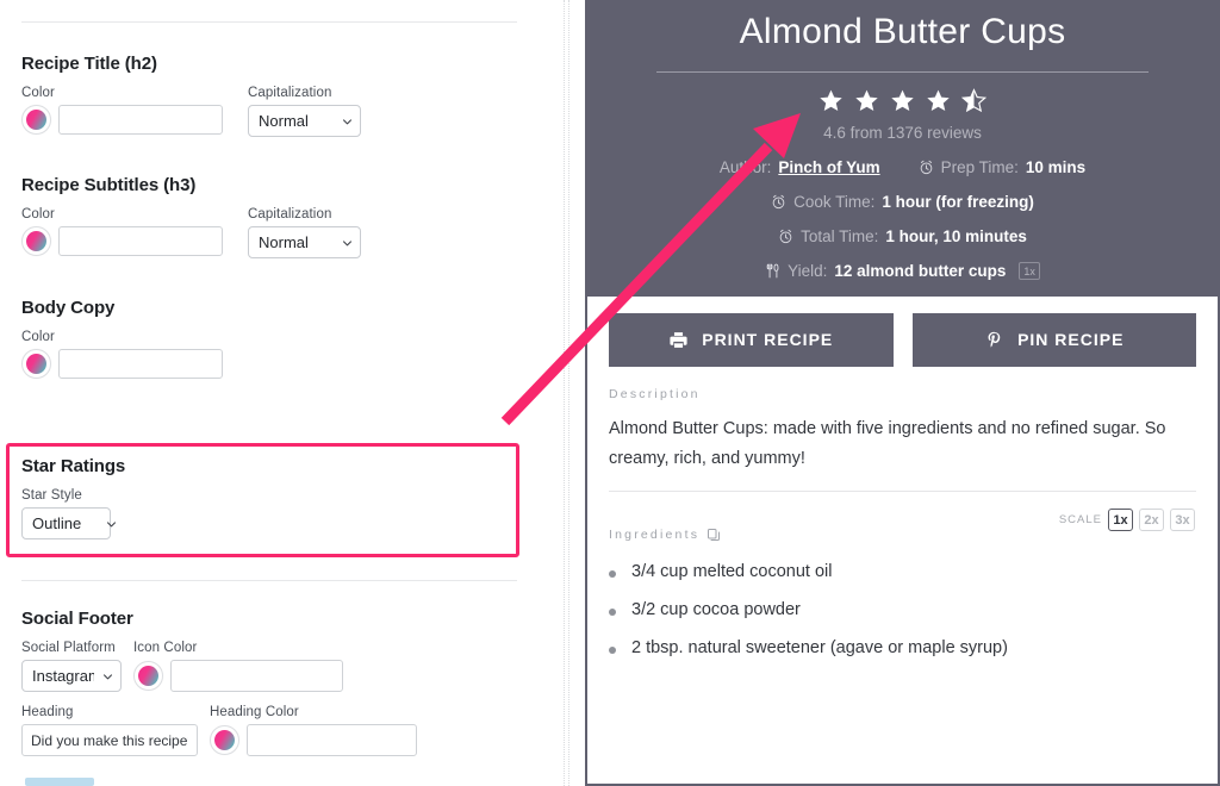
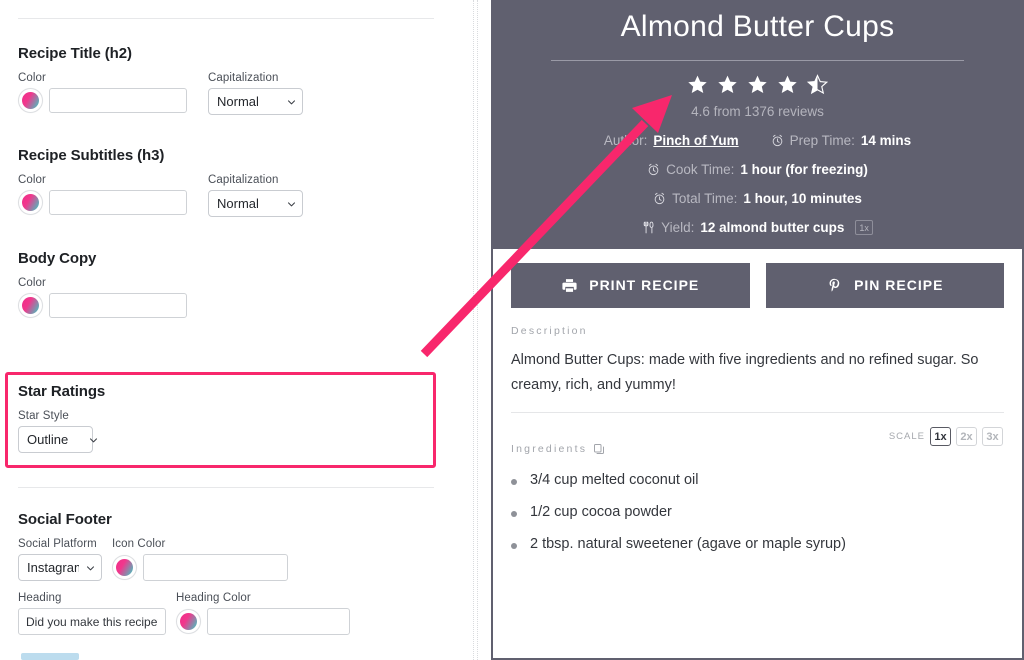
  Recipe Title (h2)
  Color
  Capitalization
  Normal
  Recipe Subtitles (h3)
  Color
  Capitalization
  Normal
  Body Copy
  Color
  Star Ratings
  Star Style
  Outline
  Social Footer
  Social Platform
  Instagra
  Icon Color
  Heading
  Did you make this recipe
  Heading Color
  Almond Butter Cups
  4.6 from 1376 reviews
  Autor:
  Pinch of Yum
  Prep Time:
- 10 mins
+ 14 mins
  Cook Time:
  1 hour (for freezing)
  Total Time:
  1 hour, 10 minutes
  Yield:
  12 almond butter cups
  1x
  PRINT RECIPE
  PIN RECIPE
  Description
  Almond Butter Cups: made with five ingredients and no refined sugar. So creamy, rich, and yummy!
  Ingredients
  SCALE
  1x
  2x
  3x
  3/4 cup melted coconut oil
- 3/2 cup cocoa powder
+ 1/2 cup cocoa powder
  2 tbsp. natural sweetener (agave or maple syrup)
